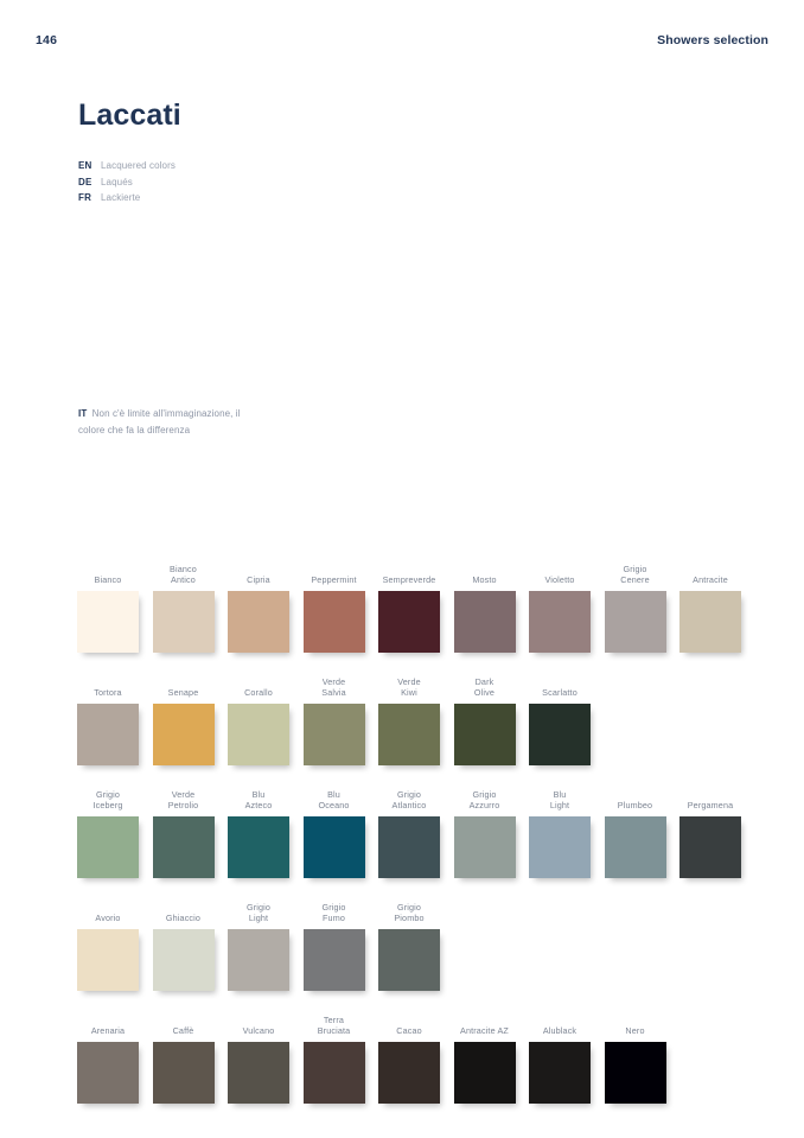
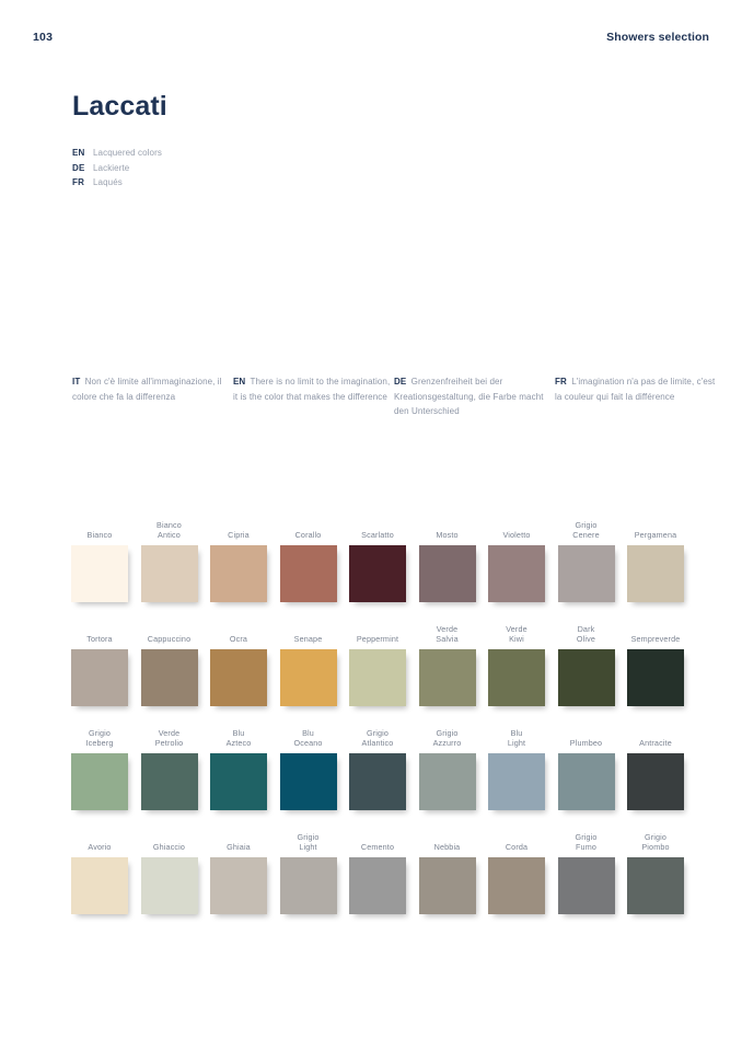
- 146
+ 103
  Showers selection
  Laccati
  EN
  Lacquered colors
  DE
- Laqués
+ Lackierte
  FR
- Lackierte
+ Laqués
  IT Non c'è limite all'immaginazione, il colore che fa la differenza
+ EN There is no limit to the imagination, it is the color that makes the difference
+ DE Grenzenfreiheit bei der Kreationsgestaltung, die Farbe macht den Unterschied
+ FR L'imagination n'a pas de limite, c'est la couleur qui fait la différence
  Bianco
  Bianco
  Antico
  Cipria
- Peppermint
+ Corallo
- Sempreverde
+ Scarlatto
  Mosto
  Violetto
  Grigio
  Cenere
- Antracite
+ Pergamena
  Tortora
+ Cappuccino
+ Ocra
  Senape
- Corallo
+ Peppermint
  Verde
  Salvia
  Verde
  Kiwi
  Dark
  Olive
- Scarlatto
+ Sempreverde
  Grigio
  Iceberg
  Verde
  Petrolio
  Blu
  Azteco
  Blu
  Oceano
  Grigio
  Atlantico
  Grigio
  Azzurro
  Blu
  Light
  Plumbeo
- Pergamena
+ Antracite
  Avorio
  Ghiaccio
+ Ghiaia
  Grigio
  Light
+ Cemento
+ Nebbia
+ Corda
  Grigio
  Fumo
  Grigio
  Piombo
- Arenaria
- Caffè
- Vulcano
- Terra
- Bruciata
- Cacao
- Antracite AZ
- Alublack
- Nero
